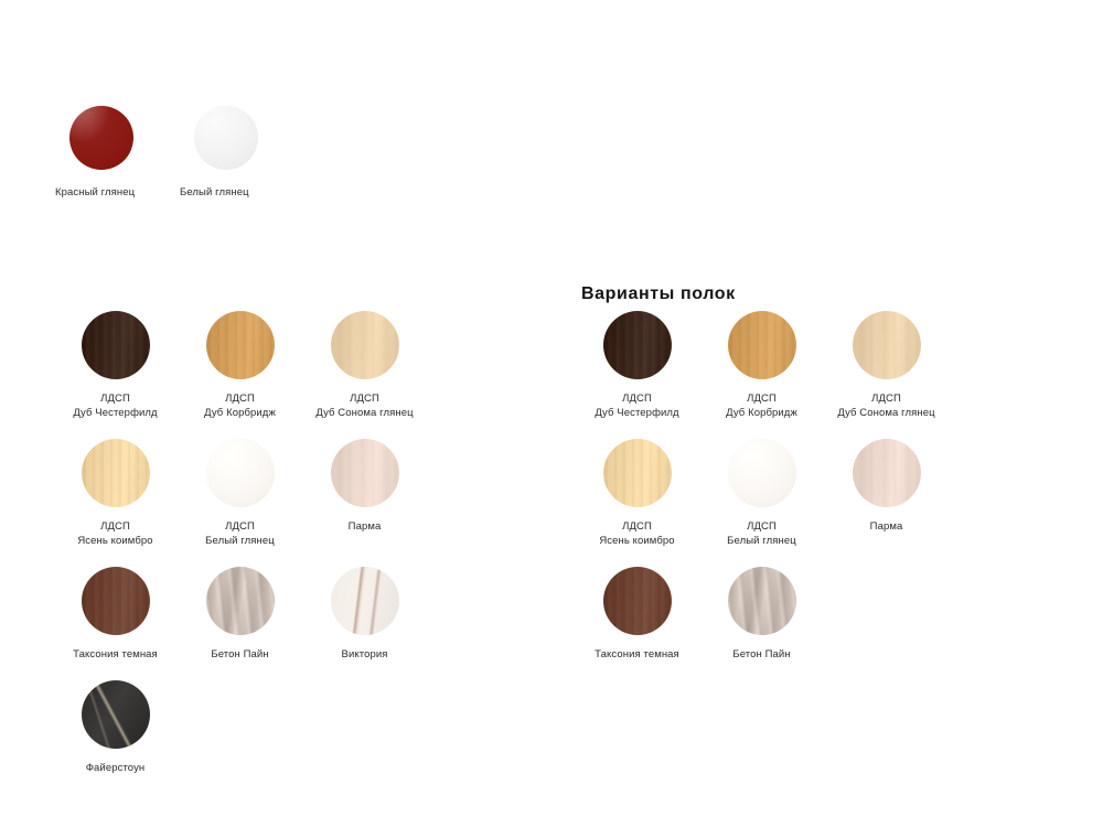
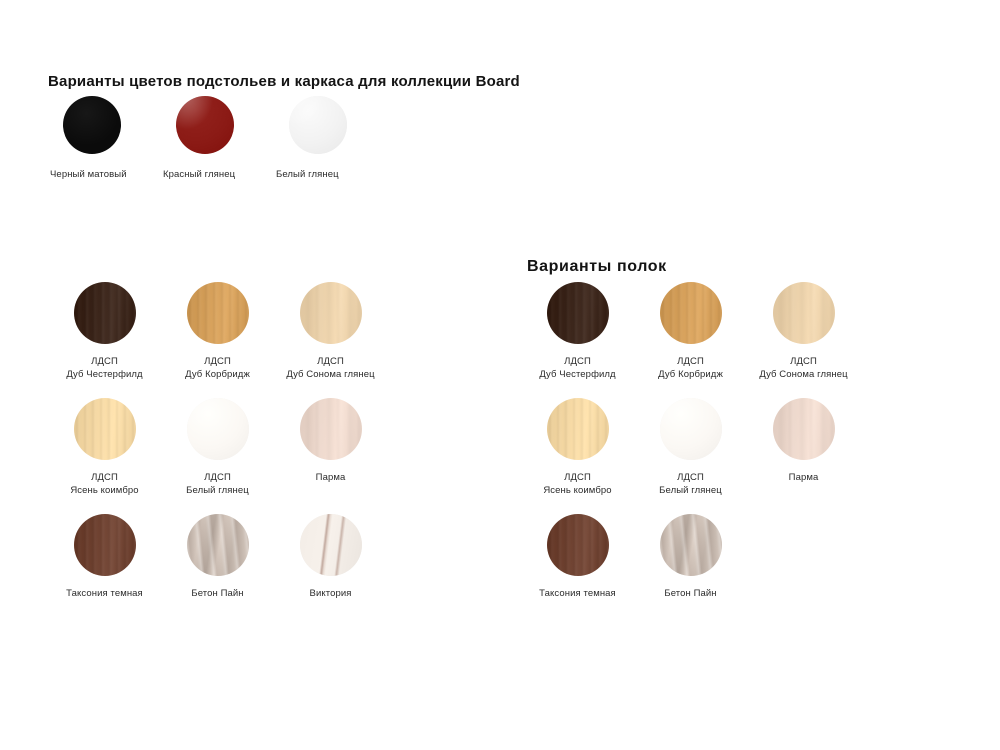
+ Варианты цветов подстольев и каркаса для коллекции Board
+ Черный матовый
  Красный глянец
  Белый глянец
  ЛДСП
  Дуб Честерфилд
  ЛДСП
  Дуб Корбридж
  ЛДСП
  Дуб Сонома глянец
  ЛДСП
  Ясень коимбро
  ЛДСП
  Белый глянец
  Парма
  Таксония темная
  Бетон Пайн
  Виктория
- Файерстоун
  Варианты полок
  ЛДСП
  Дуб Честерфилд
  ЛДСП
  Дуб Корбридж
  ЛДСП
  Дуб Сонома глянец
  ЛДСП
  Ясень коимбро
  ЛДСП
  Белый глянец
  Парма
  Таксония темная
  Бетон Пайн
